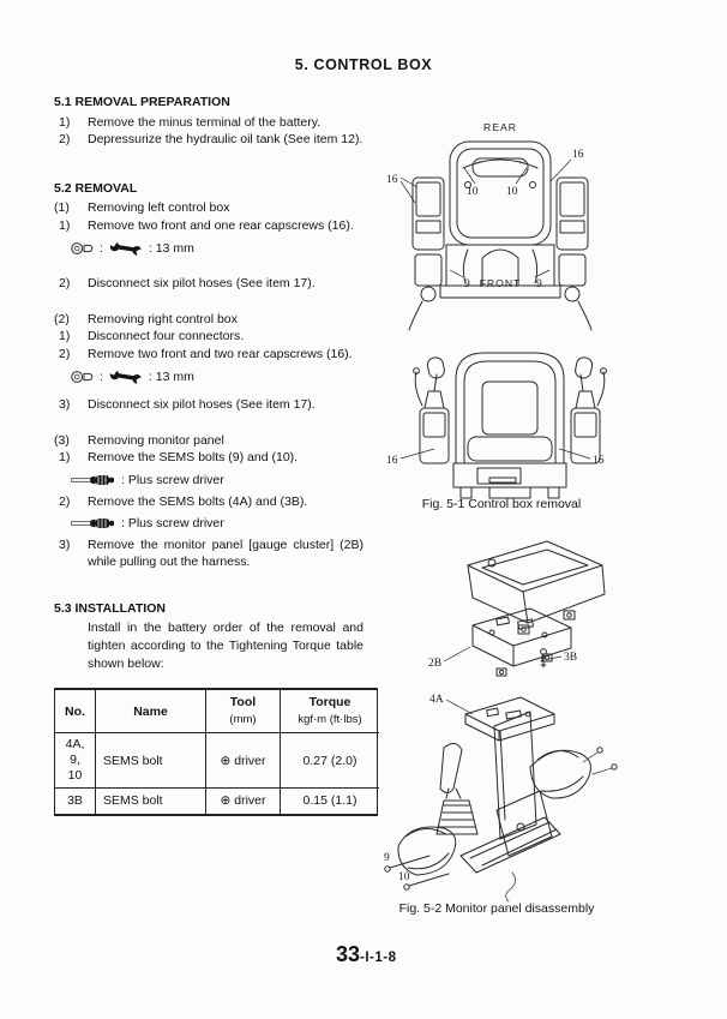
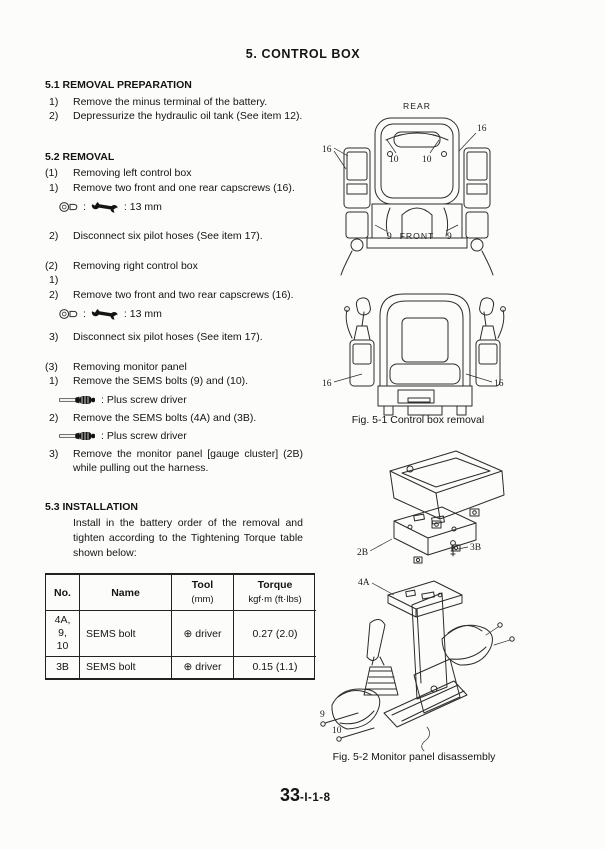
  5. CONTROL BOX
  5.1 REMOVAL PREPARATION
  1)
  Remove the minus terminal of the battery.
  2)
  Depressurize the hydraulic oil tank (See item 12).
  5.2 REMOVAL
  (1)
  Removing left control box
  1)
  Remove two front and one rear capscrews (16).
  :
  : 13 mm
  2)
  Disconnect six pilot hoses (See item 17).
  (2)
  Removing right control box
  1)
- Disconnect four connectors.
  2)
  Remove two front and two rear capscrews (16).
  :
  : 13 mm
  3)
  Disconnect six pilot hoses (See item 17).
  (3)
  Removing monitor panel
  1)
  Remove the SEMS bolts (9) and (10).
  : Plus screw driver
  2)
  Remove the SEMS bolts (4A) and (3B).
  : Plus screw driver
  3)
  Remove the monitor panel [gauge cluster] (2B) while pulling out the harness.
  5.3 INSTALLATION
  Install in the battery order of the removal and tighten according to the Tightening Torque table shown below:
  No.
  Name
  Tool
  (mm)
  Torque
  kgf·m (ft·lbs)
  4A,
  9,
  10
  SEMS bolt
  ⊕
  driver
  0.27 (2.0)
  3B
  SEMS bolt
  ⊕
  driver
  0.15 (1.1)
  REAR
  16
  16
  10
  10
  9
  9
  FRONT
  16
  16
  Fig. 5-1 Control box removal
  2B
  3B
  4A
  9
  10
  Fig. 5-2 Monitor panel disassembly
  33
  -I-1-8
